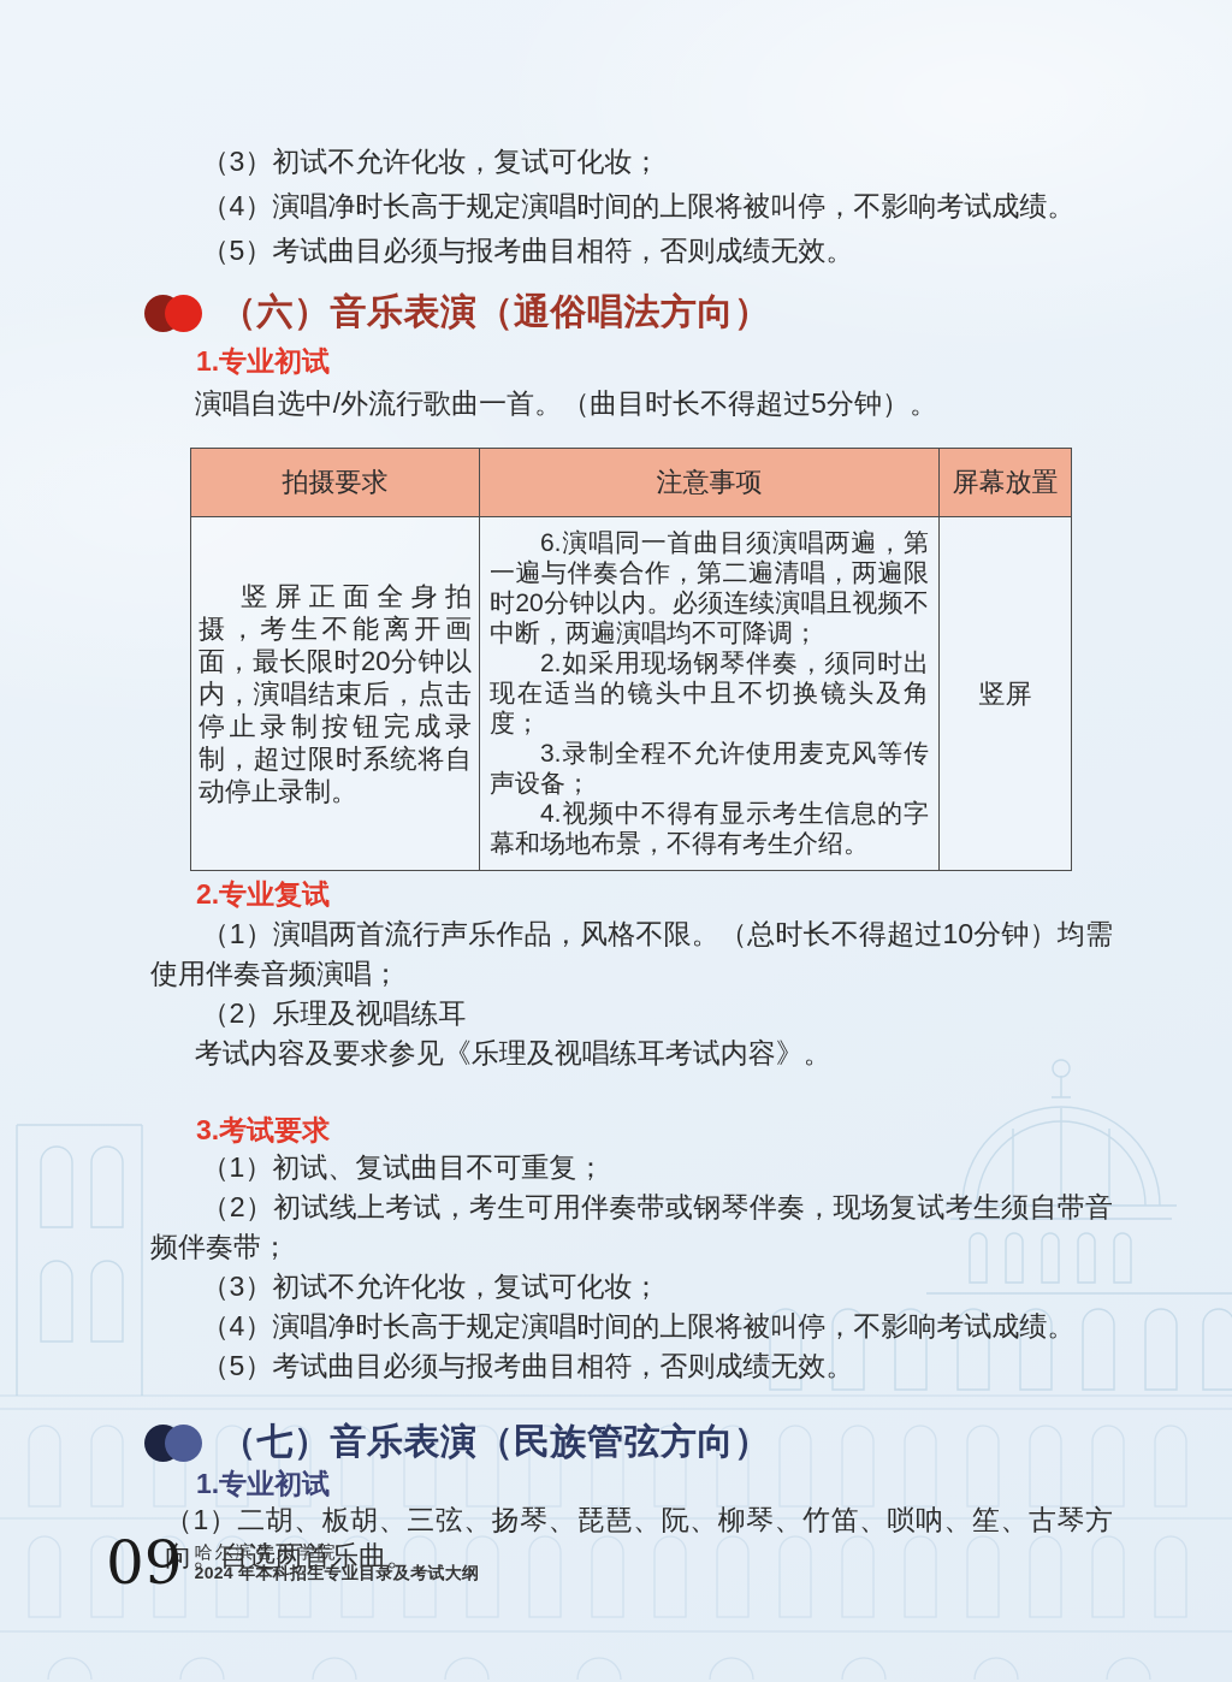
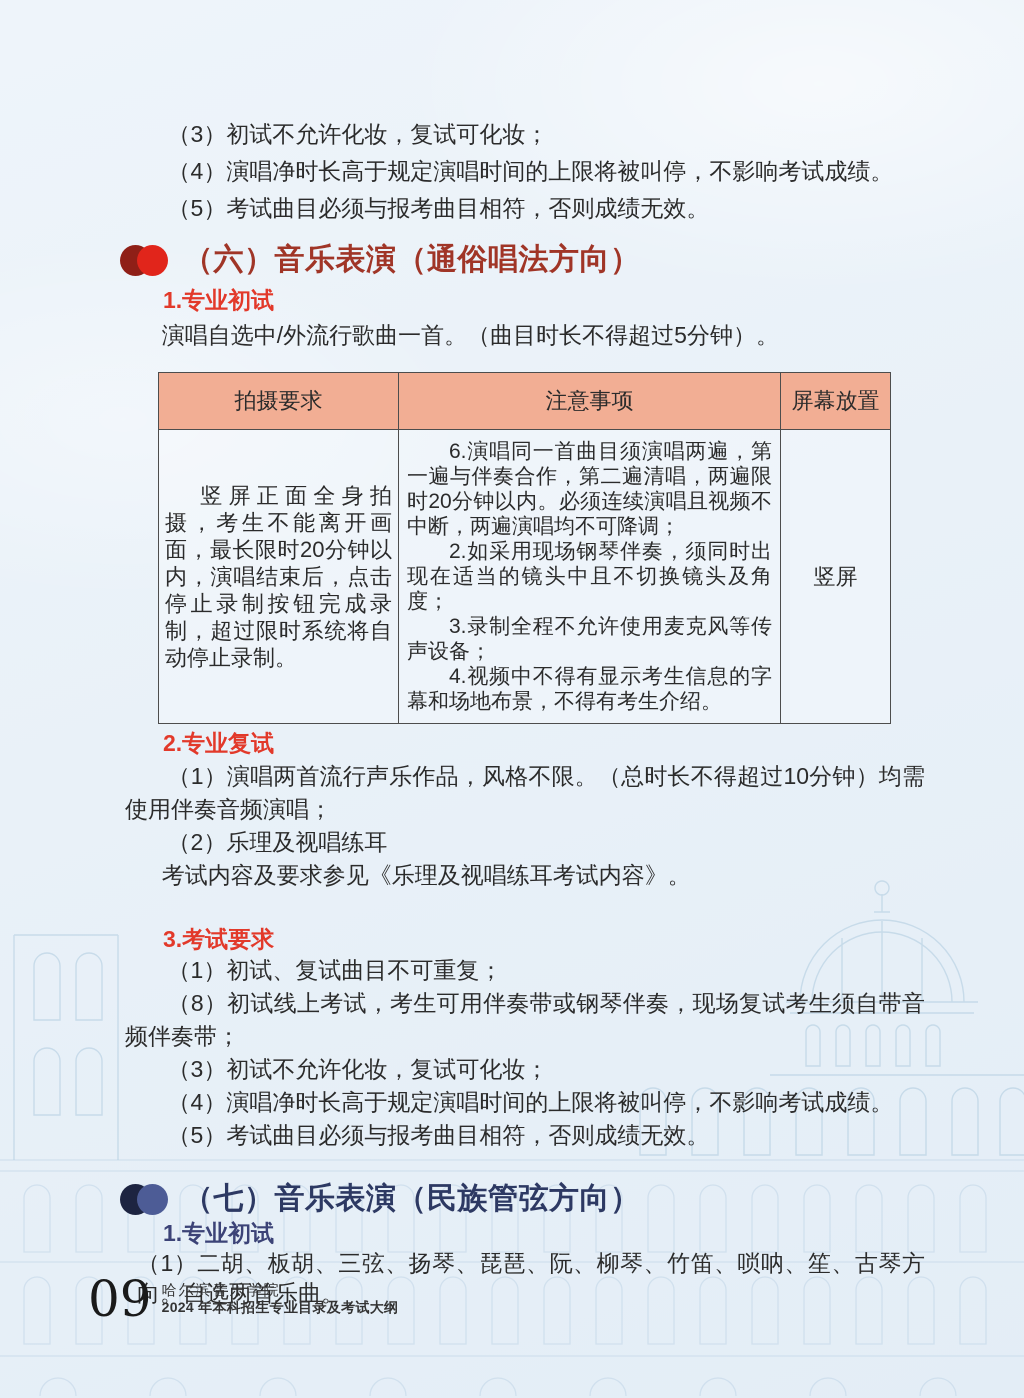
  （3）初试不允许化妆，复试可化妆；
  （4）演唱净时长高于规定演唱时间的上限将被叫停，不影响考试成绩。
  （5）考试曲目必须与报考曲目相符，否则成绩无效。
  （六）音乐表演（通俗唱法方向）
  1.专业初试
  演唱自选中/外流行歌曲一首。（曲目时长不得超过5分钟）。
  拍摄要求	注意事项	屏幕放置
  竖屏正面全身拍摄，考生不能离开画面，最长限时20分钟以内，演唱结束后，点击停止录制按钮完成录制，超过限时系统将自动停止录制。	6.演唱同一首曲目须演唱两遍，第一遍与伴奏合作，第二遍清唱，两遍限时20分钟以内。必须连续演唱且视频不中断，两遍演唱均不可降调； 2.如采用现场钢琴伴奏，须同时出现在适当的镜头中且不切换镜头及角度； 3.录制全程不允许使用麦克风等传声设备； 4.视频中不得有显示考生信息的字幕和场地布景，不得有考生介绍。	竖屏
  2.专业复试
  （1）演唱两首流行声乐作品，风格不限。（总时长不得超过10分钟）均需使用伴奏音频演唱；
  （2）乐理及视唱练耳
  考试内容及要求参见《乐理及视唱练耳考试内容》。
  3.考试要求
  （1）初试、复试曲目不可重复；
- （2）初试线上考试，考生可用伴奏带或钢琴伴奏，现场复试考生须自带音频伴奏带；
+ （8）初试线上考试，考生可用伴奏带或钢琴伴奏，现场复试考生须自带音频伴奏带；
  （3）初试不允许化妆，复试可化妆；
  （4）演唱净时长高于规定演唱时间的上限将被叫停，不影响考试成绩。
  （5）考试曲目必须与报考曲目相符，否则成绩无效。
  （七）音乐表演（民族管弦方向）
  1.专业初试
  （1）二胡、板胡、三弦、扬琴、琵琶、阮、柳琴、竹笛、唢呐、笙、古琴方向。自选两首乐曲。
  09
  哈尔滨音乐学院
  2024 年本科招生专业目录及考试大纲
